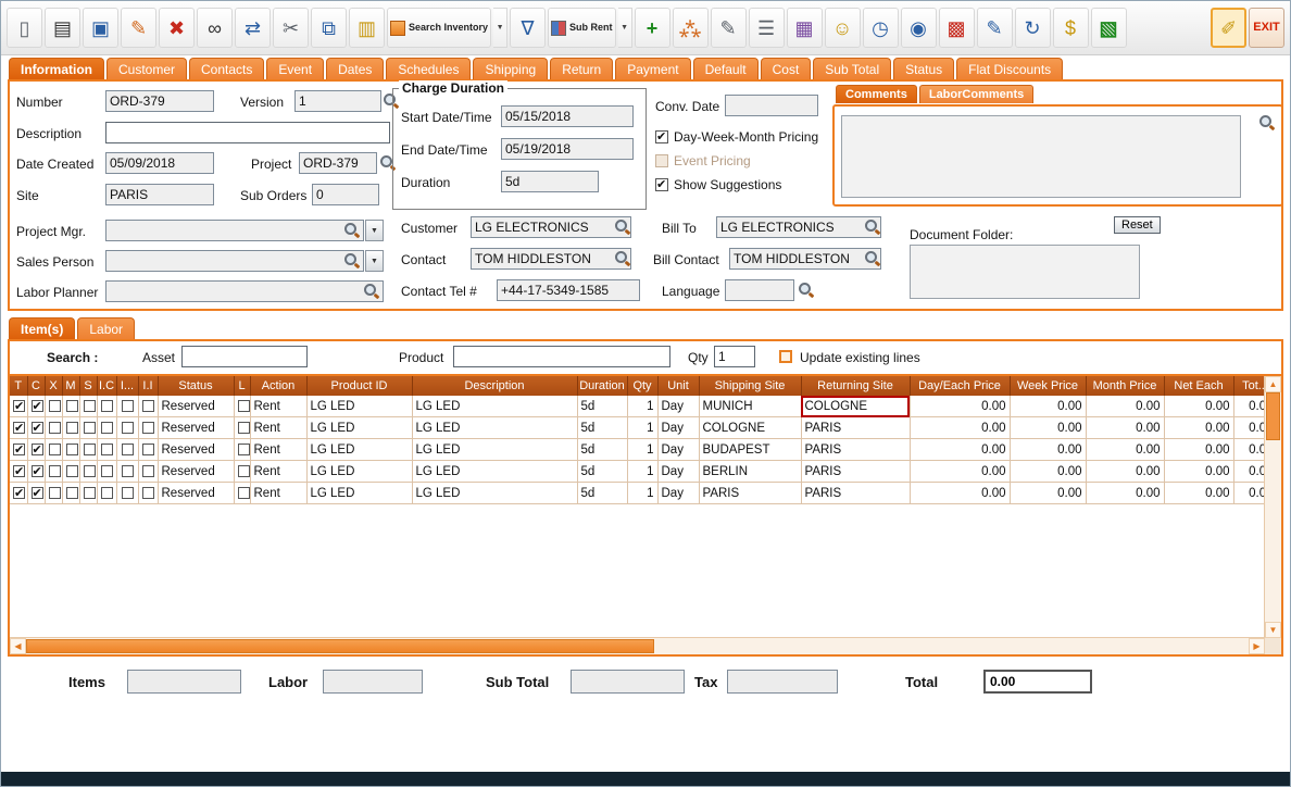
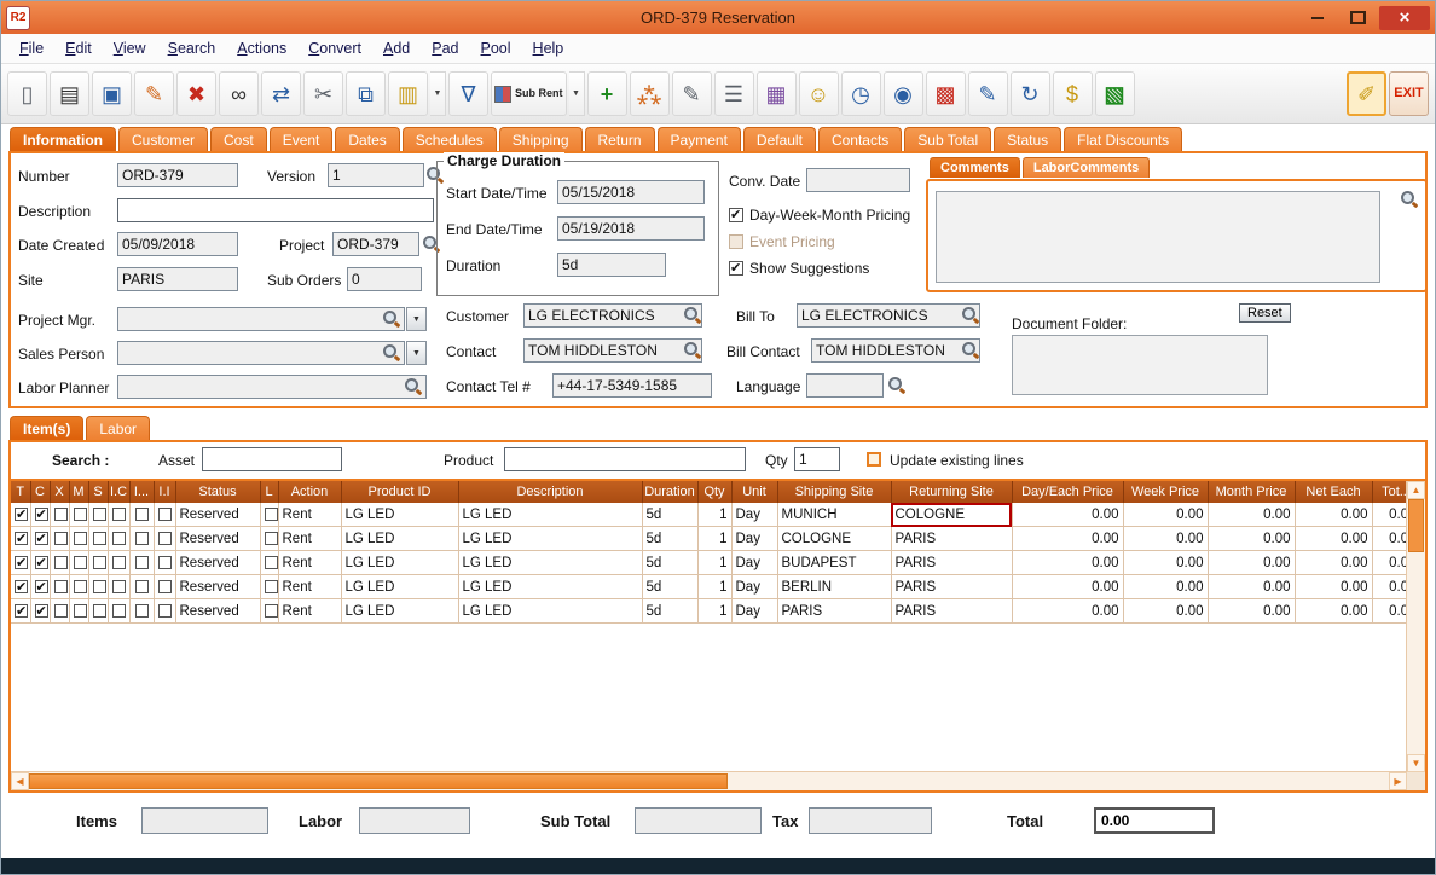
+ R2
+ ORD-379 Reservation
+ File
+ Edit
+ View
+ Search
+ Actions
+ Convert
+ Add
+ Pad
+ Pool
+ Help
  ▯
  ▤
  ▣
  ✎
  ✖
  ∞
  ⇄
  ✂
  ⧉
  ▥
- Search Inventory
  ∇
  Sub Rent
  +
  ⁂
  ✎
  ☰
  ▦
  ☺
  ◷
  ◉
  ▩
  ✎
  ↻
  $
  ▧
  ✐
  EXIT
  Information
  Customer
- Contacts
+ Cost
  Event
  Dates
  Schedules
  Shipping
  Return
  Payment
  Default
- Cost
+ Contacts
  Sub Total
  Status
  Flat Discounts
  Number
  ORD-379
  Version
  1
  Description
  Date Created
  05/09/2018
  Project
  ORD-379
  Site
  PARIS
  Sub Orders
  0
  Project Mgr.
  Sales Person
  Labor Planner
  Charge Duration
  Start Date/Time
  05/15/2018
  End Date/Time
  05/19/2018
  Duration
  5d
  Conv. Date
  Day-Week-Month Pricing
  Event Pricing
  Show Suggestions
  Comments
  LaborComments
  Customer
  LG ELECTRONICS
  Bill To
  LG ELECTRONICS
  Contact
  TOM HIDDLESTON
  Bill Contact
  TOM HIDDLESTON
  Contact Tel #
  +44-17-5349-1585
  Language
  Document Folder:
  Reset
  Item(s)
  Labor
  Search :
  Asset
  Product
  Qty
  1
  Update existing lines
  	T	C	X	M	S	I.C	I...	I.I	Status	L	Action	Product ID	Description	Duration	Qty	Unit	Shipping Site	Returning Site	Day/Each Price	Week Price	Month Price	Net Each	Tot.
  								Reserved		Rent	LG LED	LG LED	5d	1	Day	MUNICH	COLOGNE	0.00	0.00	0.00	0.00	0.0
  								Reserved		Rent	LG LED	LG LED	5d	1	Day	COLOGNE	PARIS	0.00	0.00	0.00	0.00	0.0
  								Reserved		Rent	LG LED	LG LED	5d	1	Day	BUDAPEST	PARIS	0.00	0.00	0.00	0.00	0.0
  								Reserved		Rent	LG LED	LG LED	5d	1	Day	BERLIN	PARIS	0.00	0.00	0.00	0.00	0.0
  								Reserved		Rent	LG LED	LG LED	5d	1	Day	PARIS	PARIS	0.00	0.00	0.00	0.00	0.0
  ▲
  ▼
  ◀
  ▶
  Items
  Labor
  Sub Total
  Tax
  Total
  0.00
